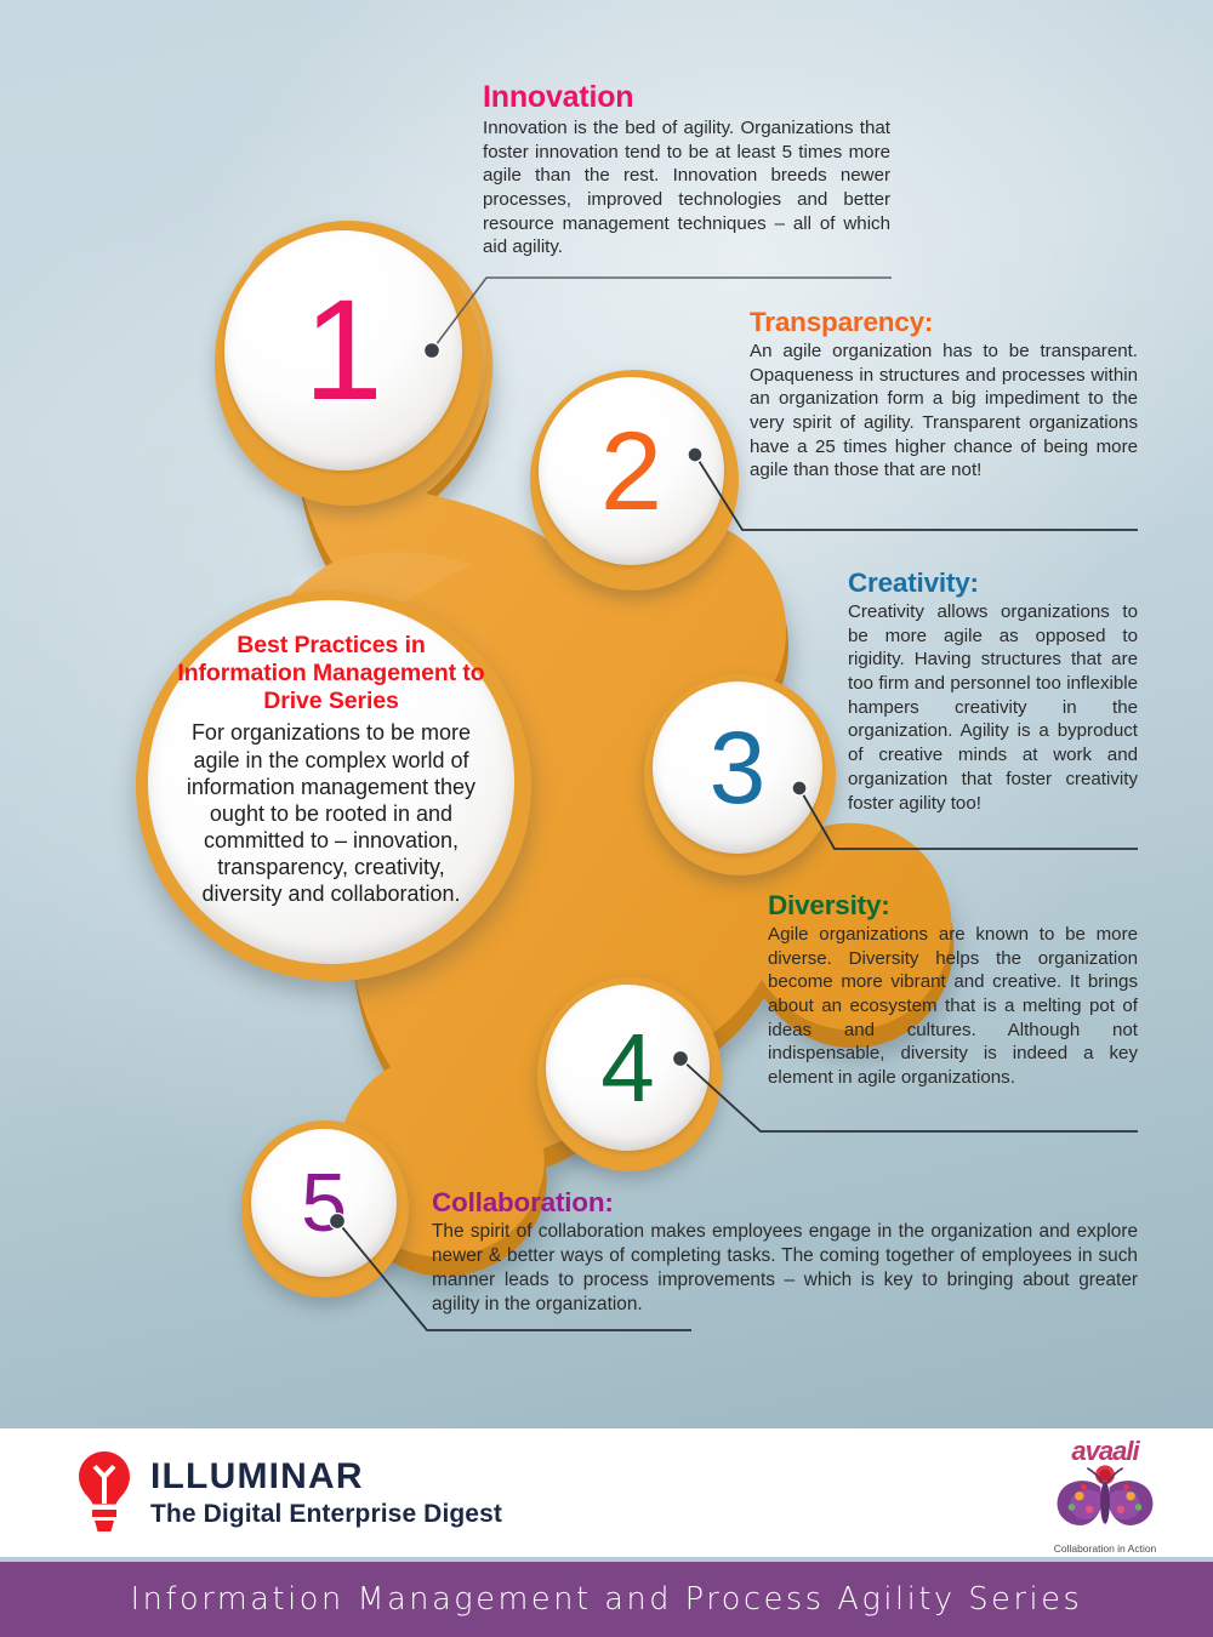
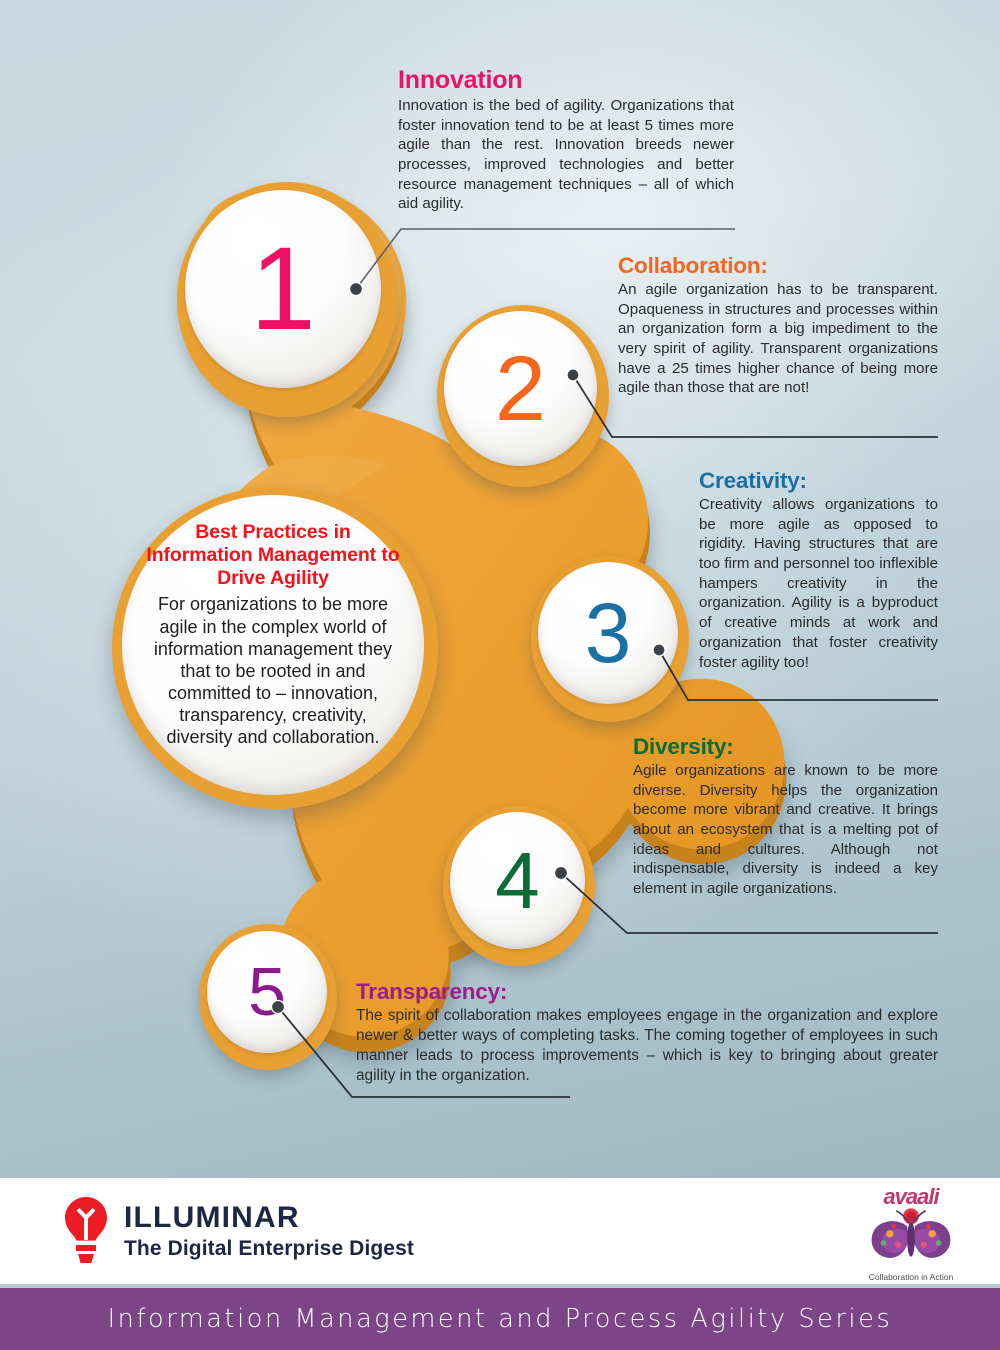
  1
  2
  3
  4
  5
- Best Practices in Information Management to Drive Series
+ Best Practices in Information Management to Drive Agility
- For organizations to be more agile in the complex world of information management they ought to be rooted in and committed to – innovation, transparency, creativity, diversity and collaboration.
+ For organizations to be more agile in the complex world of information management they that to be rooted in and committed to – innovation, transparency, creativity, diversity and collaboration.
  Innovation
  Innovation is the bed of agility. Organizations that foster innovation tend to be at least 5 times more agile than the rest. Innovation breeds newer processes, improved technologies and better resource management techniques – all of which aid agility.
- Transparency:
+ Collaboration:
  An agile organization has to be transparent. Opaqueness in structures and processes within an organization form a big impediment to the very spirit of agility. Transparent organizations have a 25 times higher chance of being more agile than those that are not!
  Creativity:
  Creativity allows organizations to be more agile as opposed to rigidity. Having structures that are too firm and personnel too inflexible hampers creativity in the organization. Agility is a byproduct of creative minds at work and organization that foster creativity foster agility too!
  Diversity:
  Agile organizations are known to be more diverse. Diversity helps the organization become more vibrant and creative. It brings about an ecosystem that is a melting pot of ideas and cultures. Although not indispensable, diversity is indeed a key element in agile organizations.
- Collaboration:
+ Transparency:
  The spirit of collaboration makes employees engage in the organization and explore newer & better ways of completing tasks. The coming together of employees in such manner leads to process improvements – which is key to bringing about greater agility in the organization.
  ILLUMINAR
  The Digital Enterprise Digest
  avaali
  Collaboration in Action
  Information Management and Process Agility Series
